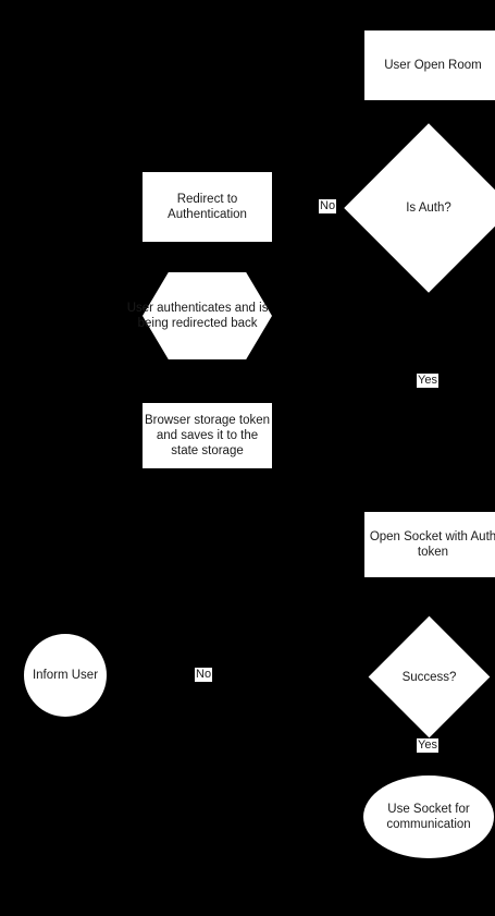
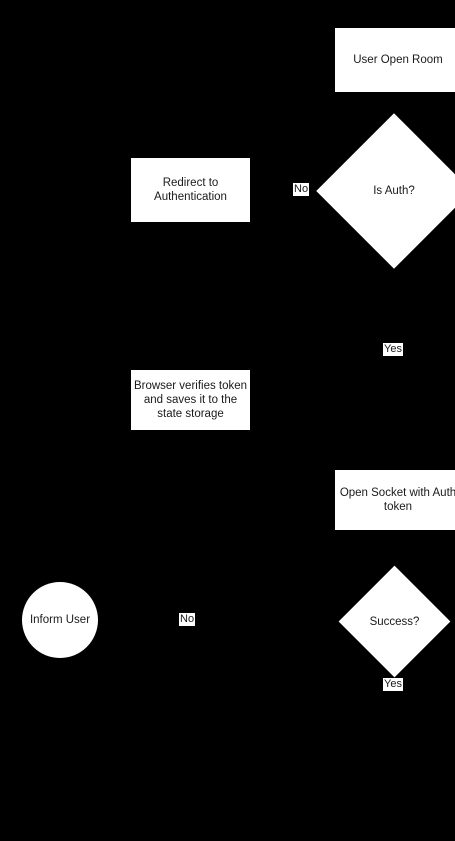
  User Open Room
  Is Auth?
  No
  Redirect to Authentication
- User authenticates and is being redirected back
- Browser storage token and saves it to the state storage
+ Browser verifies token and saves it to the state storage
  Yes
  Open Socket with Auth token
  Inform User
  No
  Success?
  Yes
- Use Socket for communication
